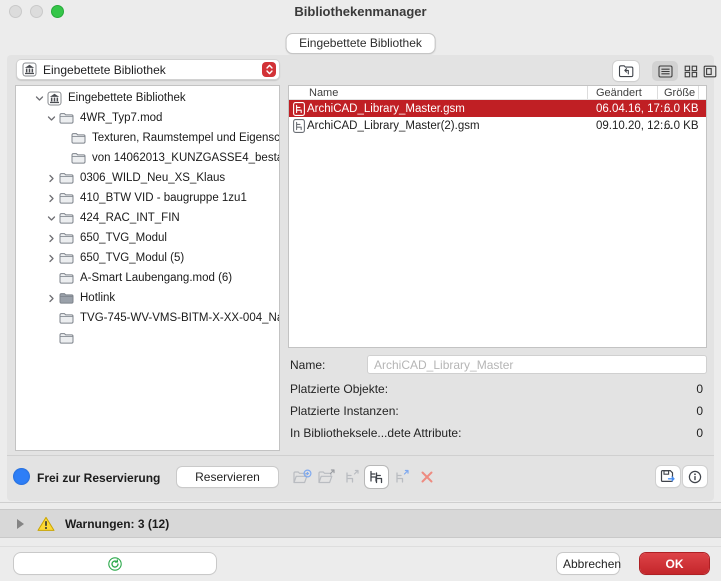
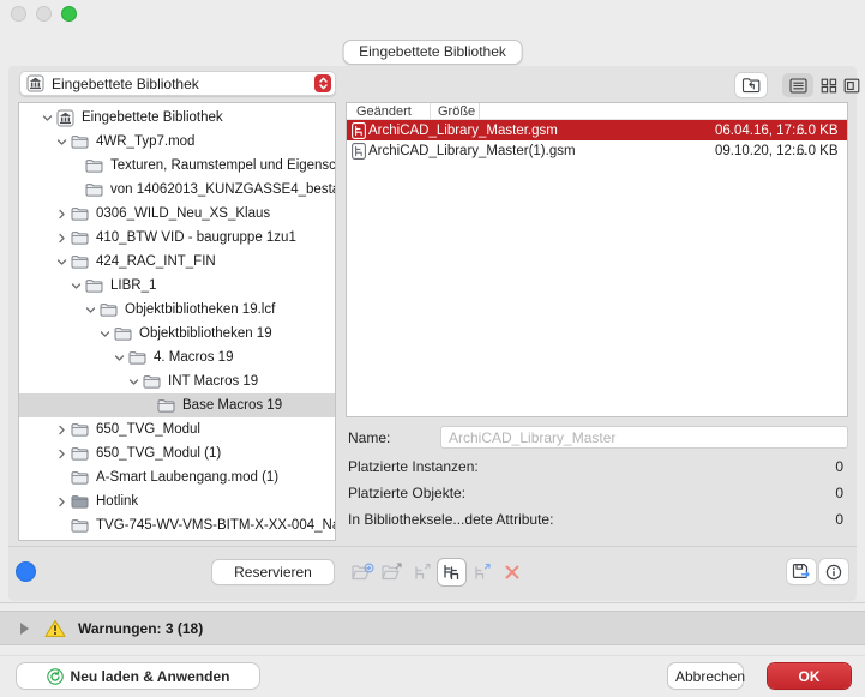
- Bibliothekenmanager
  Eingebettete Bibliothek
  Eingebettete Bibliothek
  Eingebettete Bibliothek
  4WR_Typ7.mod
  Texturen, Raumstempel und Eigensc
  von 14062013_KUNZGASSE4_best
  0306_WILD_Neu_XS_Klaus
  410_BTW VID - baugruppe 1zu1
  424_RAC_INT_FIN
+ LIBR_1
+ Objektbibliotheken 19.lcf
+ Objektbibliotheken 19
+ 4. Macros 19
+ INT Macros 19
+ Base Macros 19
  650_TVG_Modul
- 650_TVG_Modul (5)
+ 650_TVG_Modul (1)
- A-Smart Laubengang.mod (6)
+ A-Smart Laubengang.mod (1)
  Hotlink
  TVG-745-WV-VMS-BITM-X-XX-004_N
- Name
  Geändert
  Größe
  ArchiCAD_Library_Master.gsm
  06.04.16, 17:.
  6.0 KB
- ArchiCAD_Library_Master(2).gsm
+ ArchiCAD_Library_Master(1).gsm
  09.10.20, 12:.
  6.0 KB
  Name:
  ArchiCAD_Library_Master
- Platzierte Objekte:
+ Platzierte Instanzen:
  0
- Platzierte Instanzen:
+ Platzierte Objekte:
  0
  In Bibliotheksele...dete Attribute:
  0
- Frei zur Reservierung
  Reservieren
- Warnungen: 3 (12)
+ Warnungen: 3 (18)
+ Neu laden & Anwenden
  Abbrechen
  OK
